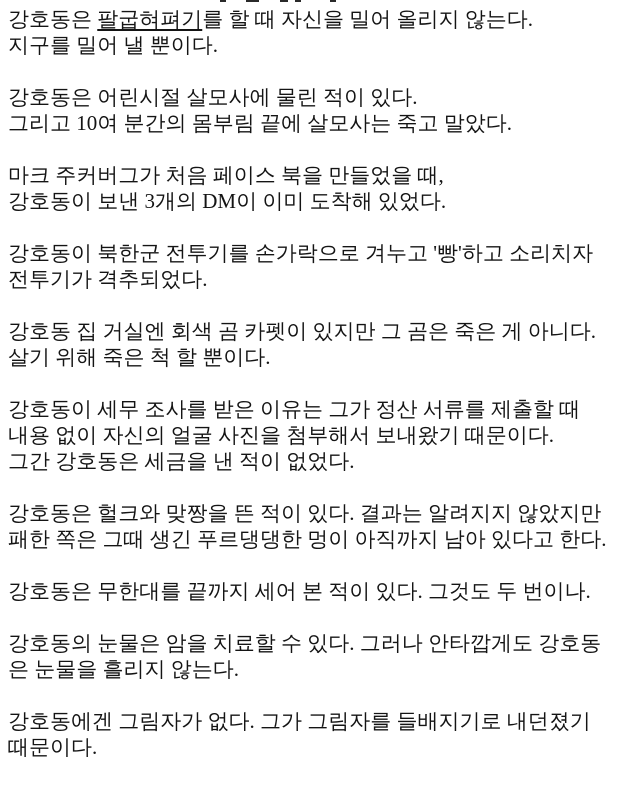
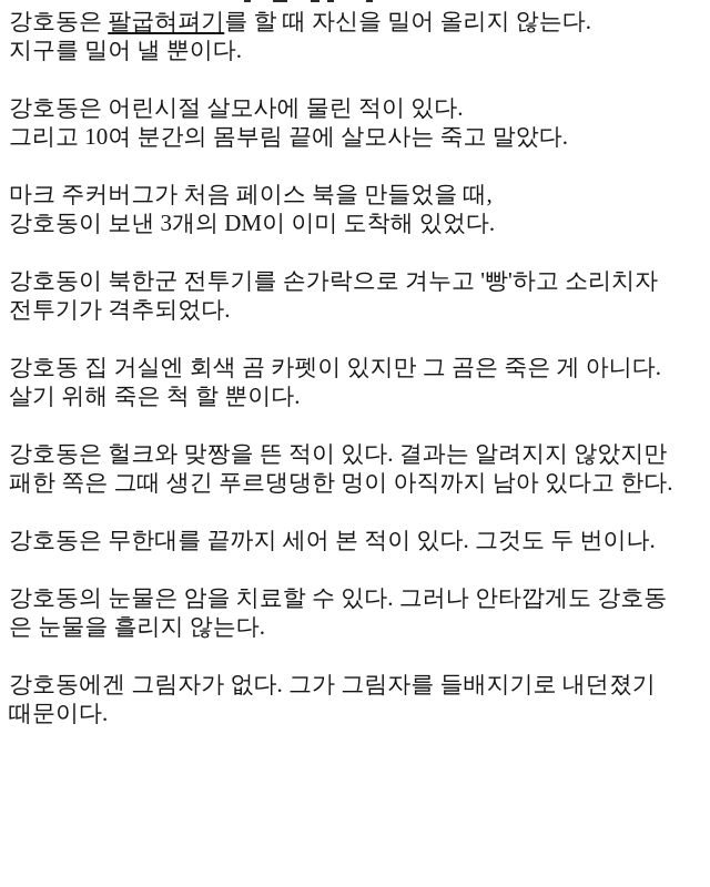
  강호동은 팔굽혀펴기를 할 때 자신을 밀어 올리지 않는다.
  지구를 밀어 낼 뿐이다.
  강호동은 어린시절 살모사에 물린 적이 있다.
  그리고 10여 분간의 몸부림 끝에 살모사는 죽고 말았다.
  마크 주커버그가 처음 페이스 북을 만들었을 때,
  강호동이 보낸 3개의 DM이 이미 도착해 있었다.
  강호동이 북한군 전투기를 손가락으로 겨누고 '빵'하고 소리치자
  전투기가 격추되었다.
  강호동 집 거실엔 회색 곰 카펫이 있지만 그 곰은 죽은 게 아니다.
  살기 위해 죽은 척 할 뿐이다.
- 강호동이 세무 조사를 받은 이유는 그가 정산 서류를 제출할 때
- 내용 없이 자신의 얼굴 사진을 첨부해서 보내왔기 때문이다.
- 그간 강호동은 세금을 낸 적이 없었다.
  강호동은 헐크와 맞짱을 뜬 적이 있다. 결과는 알려지지 않았지만
  패한 쪽은 그때 생긴 푸르댕댕한 멍이 아직까지 남아 있다고 한다.
  강호동은 무한대를 끝까지 세어 본 적이 있다. 그것도 두 번이나.
  강호동의 눈물은 암을 치료할 수 있다. 그러나 안타깝게도 강호동
  은 눈물을 흘리지 않는다.
  강호동에겐 그림자가 없다. 그가 그림자를 들배지기로 내던졌기
  때문이다.
